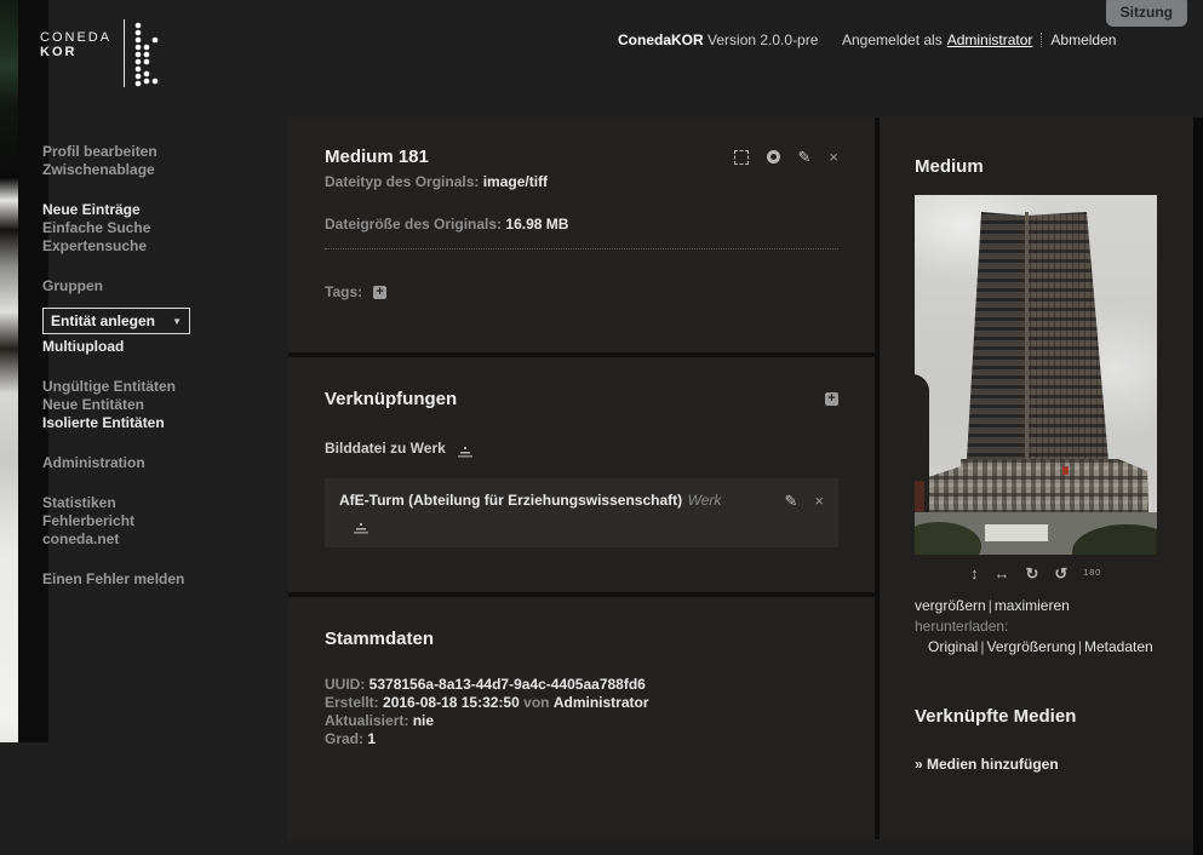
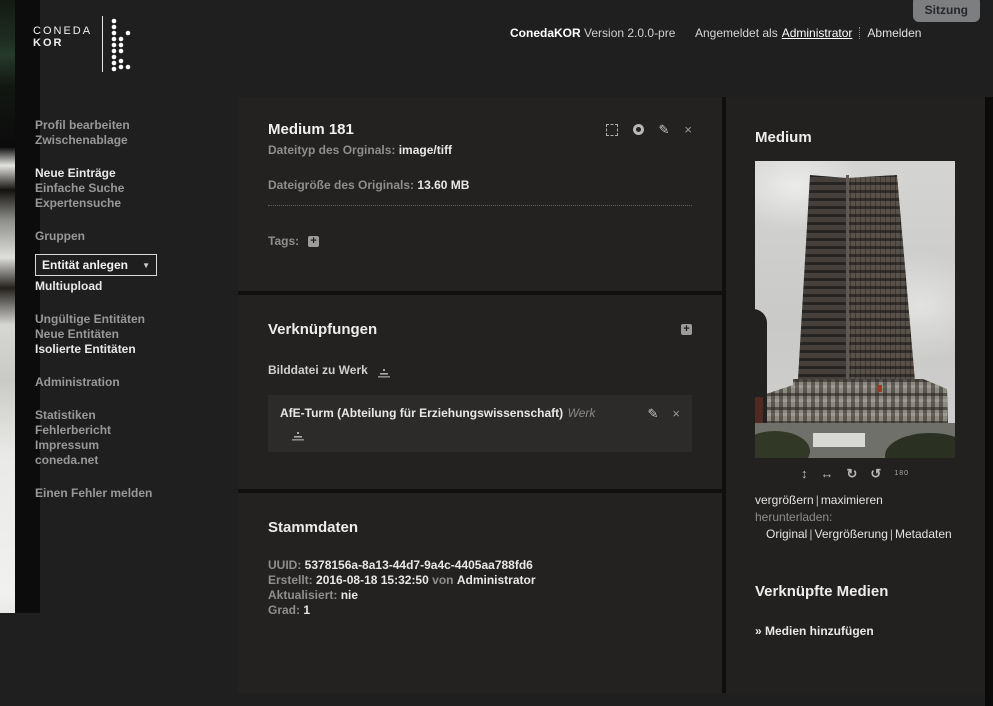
  CONEDA
  KOR
  ConedaKOR Version 2.0.0-pre
  Angemeldet als
  Administrator
  Abmelden
  Sitzung
  Profil bearbeiten
  Zwischenablage
  Neue Einträge
  Einfache Suche
  Expertensuche
  Gruppen
  Entität anlegen
  ▼
  Multiupload
  Ungültige Entitäten
  Neue Entitäten
  Isolierte Entitäten
  Administration
  Statistiken
  Fehlerbericht
+ Impressum
  coneda.net
  Einen Fehler melden
  Medium 181
  ✎
  ×
  Dateityp des Orginals: image/tiff
- Dateigröße des Originals: 16.98 MB
+ Dateigröße des Originals: 13.60 MB
  Tags:
  +
  Verknüpfungen
  +
  Bilddatei zu Werk
  AfE-Turm (Abteilung für Erziehungswissenschaft) Werk
  ✎
  ×
  Stammdaten
  UUID: 5378156a-8a13-44d7-9a4c-4405aa788fd6
  Erstellt: 2016-08-18 15:32:50 von Administrator
  Aktualisiert: nie
  Grad: 1
  Medium
  ↕
  ↔
  ↻
  ↺
  vergrößern | maximieren
  herunterladen:
  Original | Vergrößerung | Metadaten
  Verknüpfte Medien
  » Medien hinzufügen
